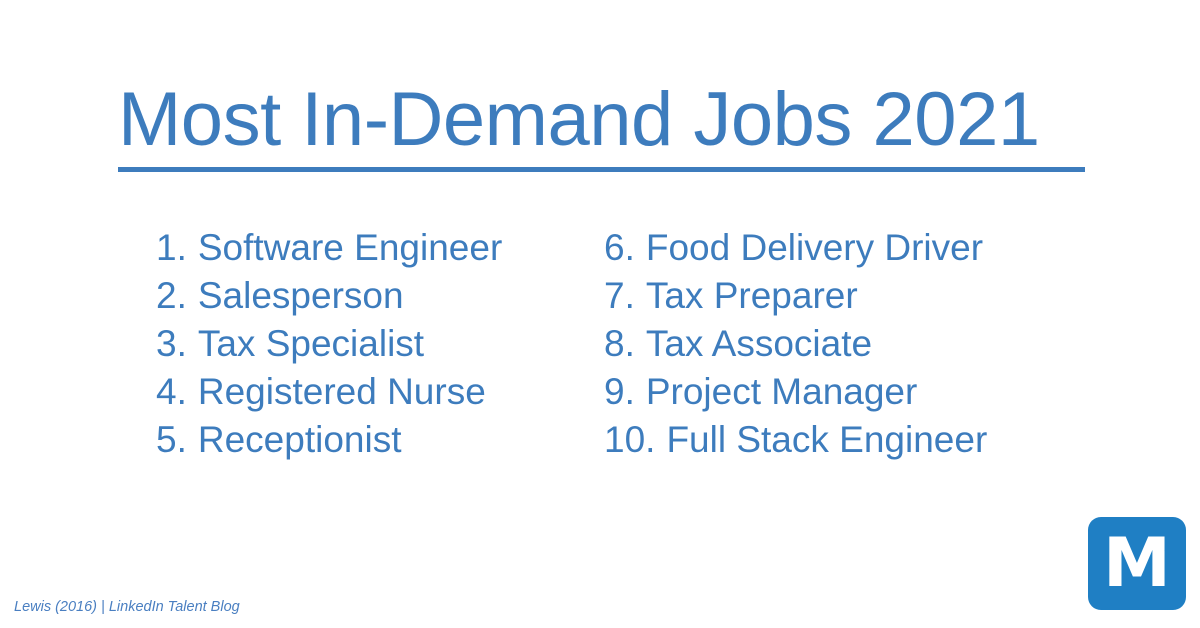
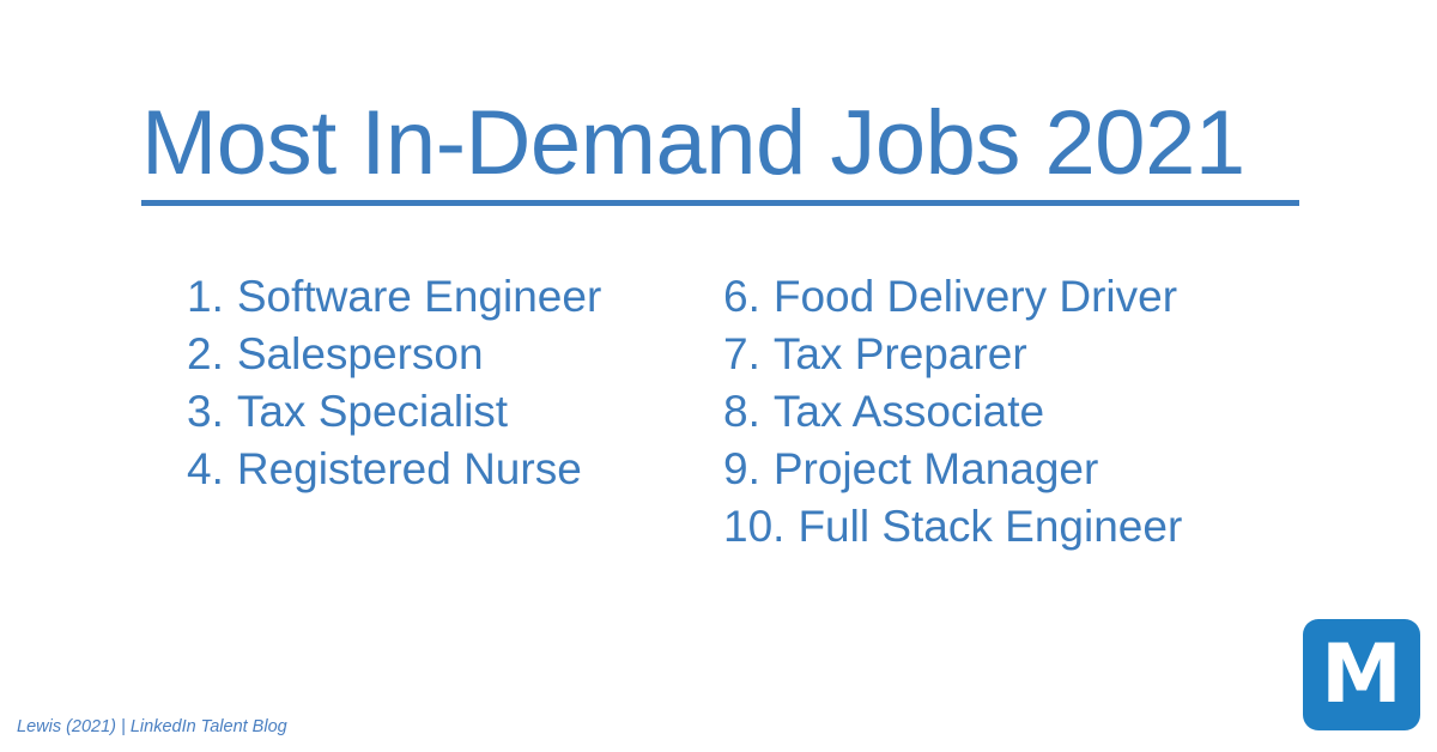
  Most In-Demand Jobs 2021
  1.
  Software Engineer
  2.
  Salesperson
  3.
  Tax Specialist
  4.
  Registered Nurse
- 5.
- Receptionist
  6.
  Food Delivery Driver
  7.
  Tax Preparer
  8.
  Tax Associate
  9.
  Project Manager
  10.
  Full Stack Engineer
- Lewis (2016) | LinkedIn Talent Blog
+ Lewis (2021) | LinkedIn Talent Blog
  M
